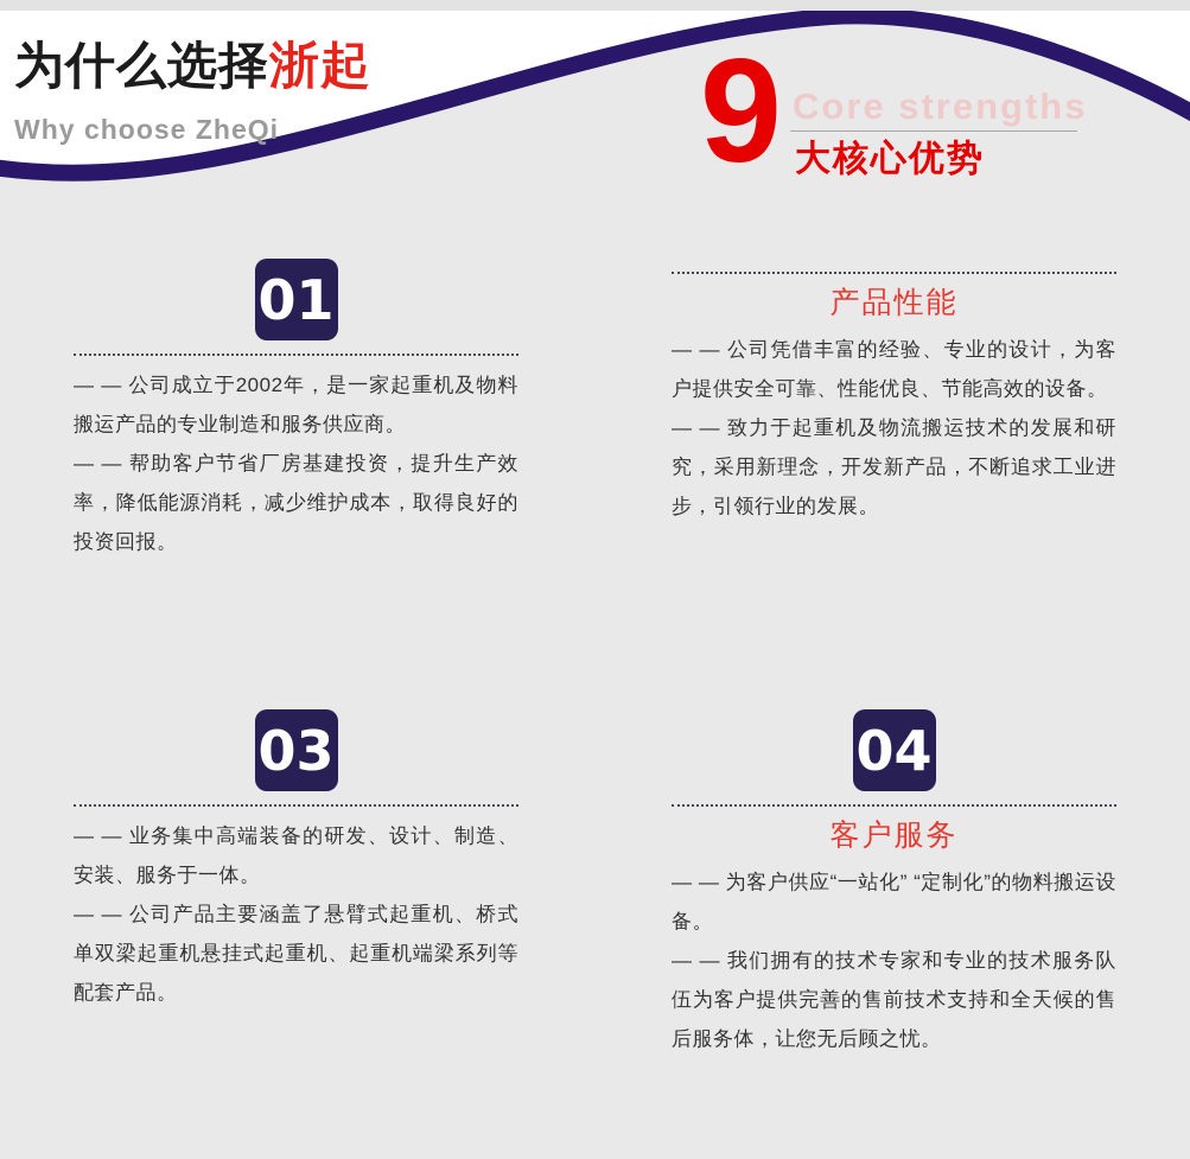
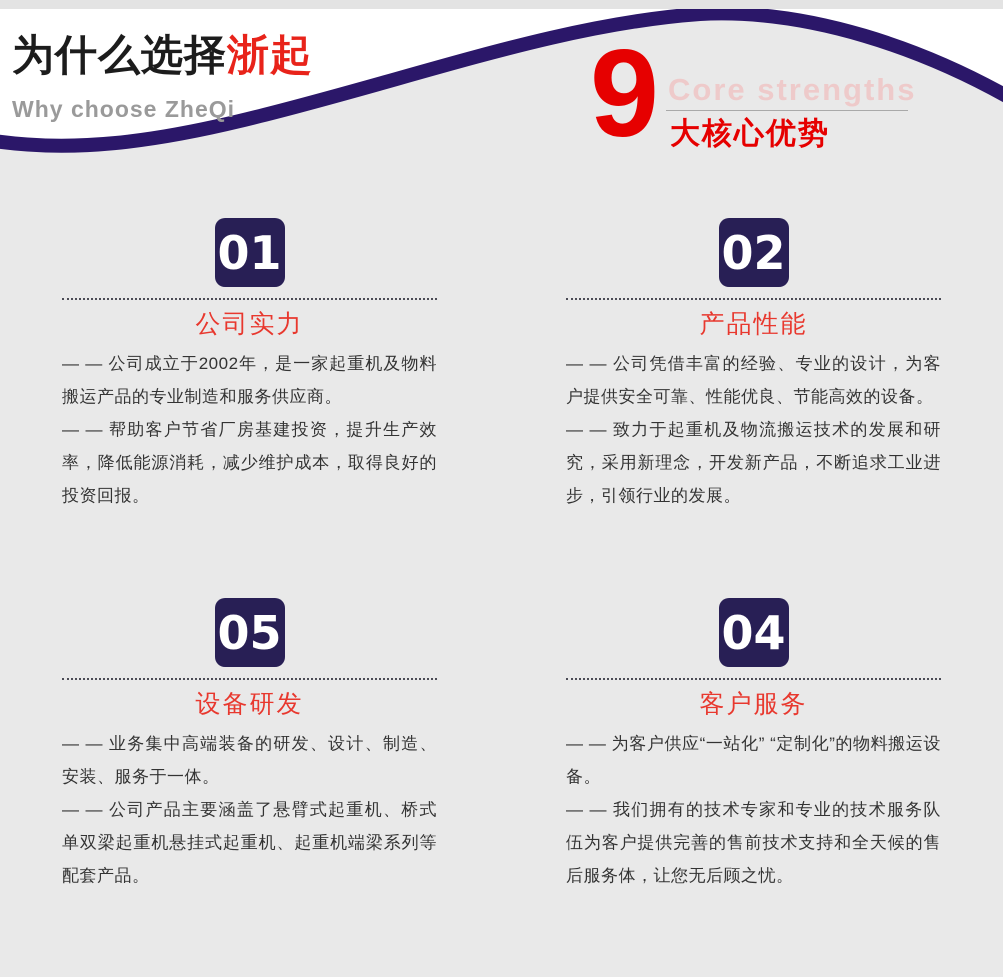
  为什么选择浙起
  Why choose ZheQi
  9
  Core strengths
  大核心优势
  01
+ 公司实力
  — — 公司成立于2002年，是一家起重机及物料搬运产品的专业制造和服务供应商。
  — — 帮助客户节省厂房基建投资，提升生产效率，降低能源消耗，减少维护成本，取得良好的投资回报。
+ 02
  产品性能
  — — 公司凭借丰富的经验、专业的设计，为客户提供安全可靠、性能优良、节能高效的设备。
  — — 致力于起重机及物流搬运技术的发展和研究，采用新理念，开发新产品，不断追求工业进步，引领行业的发展。
- 03
+ 05
+ 设备研发
  — — 业务集中高端装备的研发、设计、制造、安装、服务于一体。
  — — 公司产品主要涵盖了悬臂式起重机、桥式单双梁起重机悬挂式起重机、起重机端梁系列等配套产品。
  04
  客户服务
  — — 为客户供应“一站化” “定制化”的物料搬运设备。
  — — 我们拥有的技术专家和专业的技术服务队伍为客户提供完善的售前技术支持和全天候的售后服务体，让您无后顾之忧。
